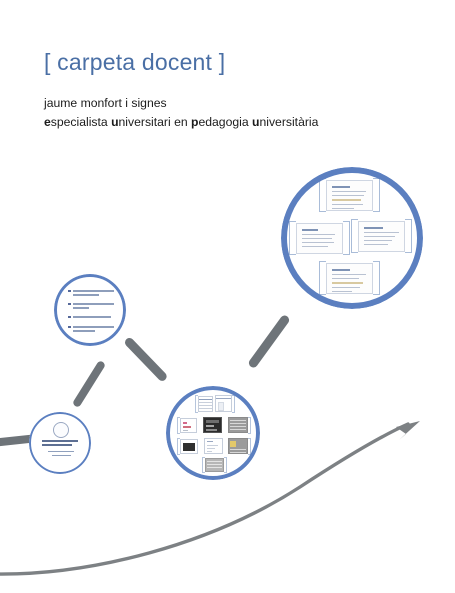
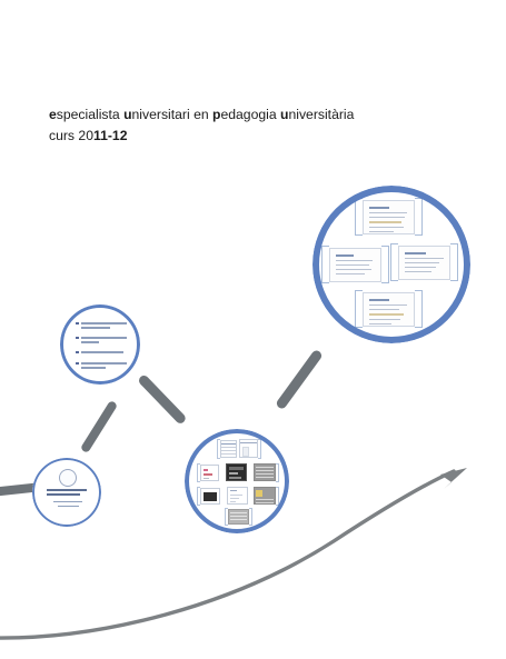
- [ carpeta docent ]
- jaume monfort i signes
  especialista universitari en pedagogia universitària
+ curs 2011-12
